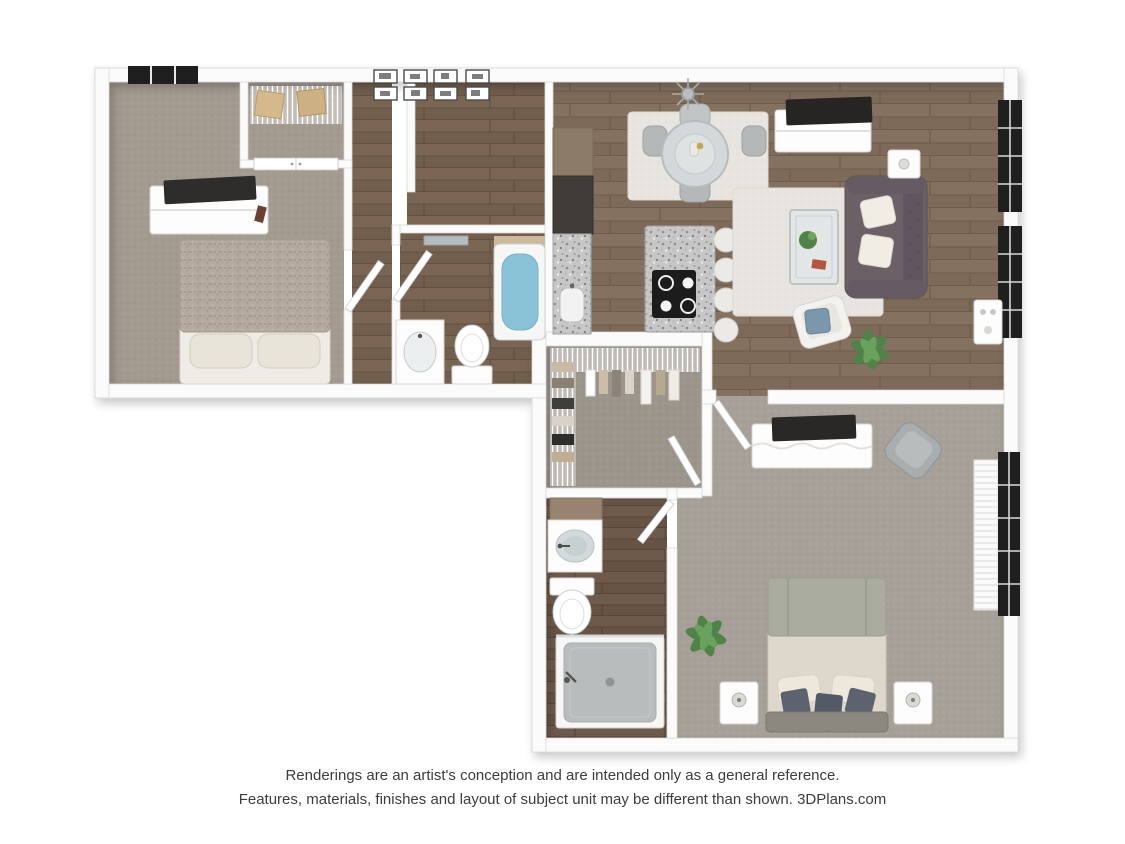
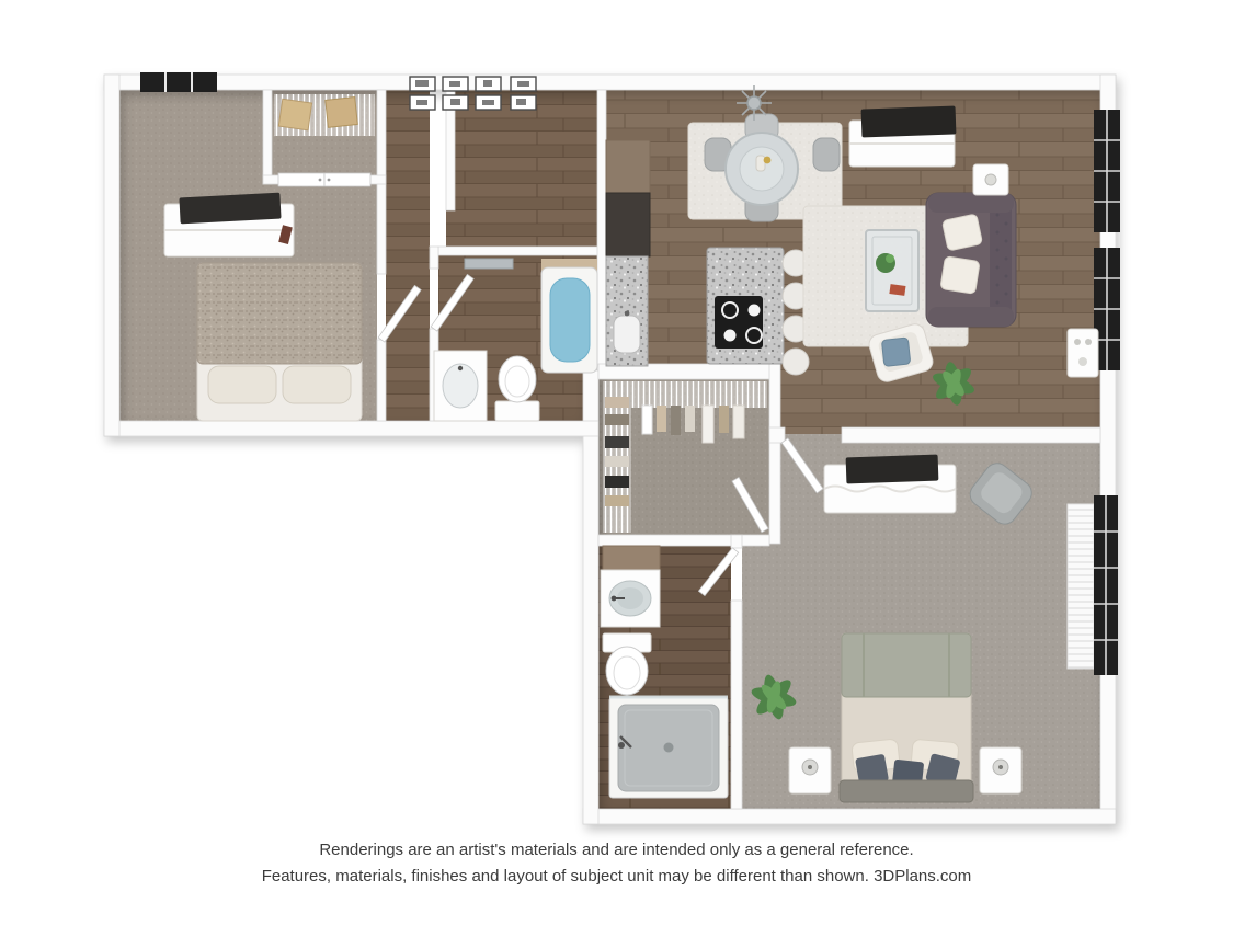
- Renderings are an artist's conception and are intended only as a general reference.
+ Renderings are an artist's materials and are intended only as a general reference.
  Features, materials, finishes and layout of subject unit may be different than shown. 3DPlans.com
